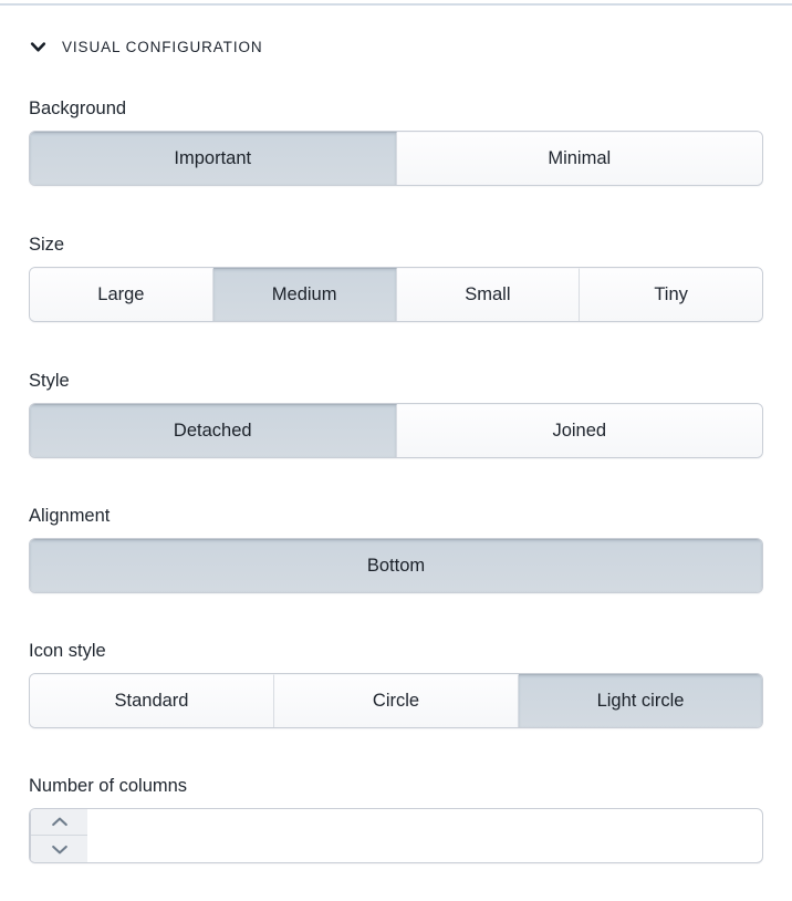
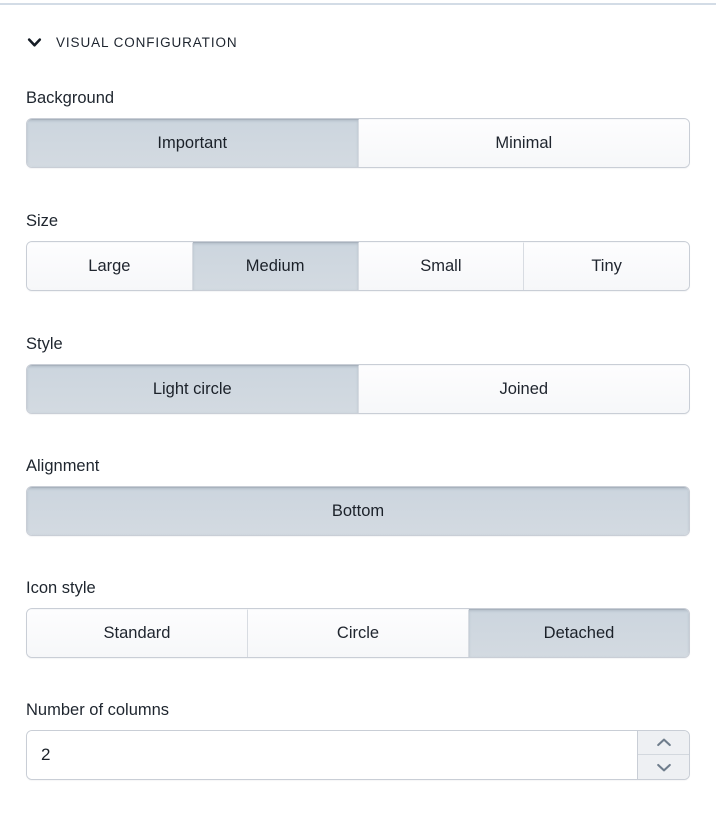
  VISUAL CONFIGURATION
  Background
  Important
  Minimal
  Size
  Large
  Medium
  Small
  Tiny
  Style
- Detached
+ Light circle
  Joined
  Alignment
  Bottom
  Icon style
  Standard
  Circle
- Light circle
+ Detached
  Number of columns
+ 2
